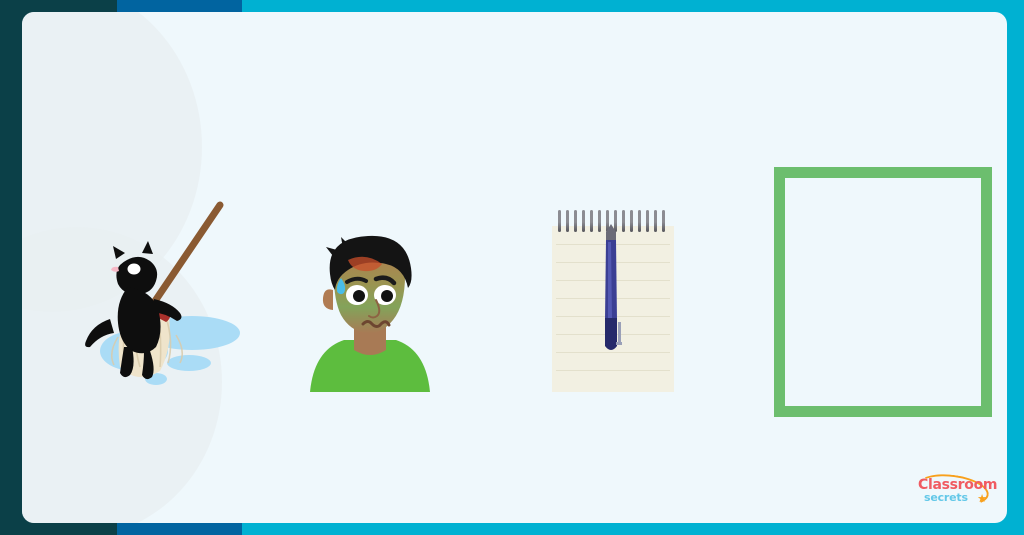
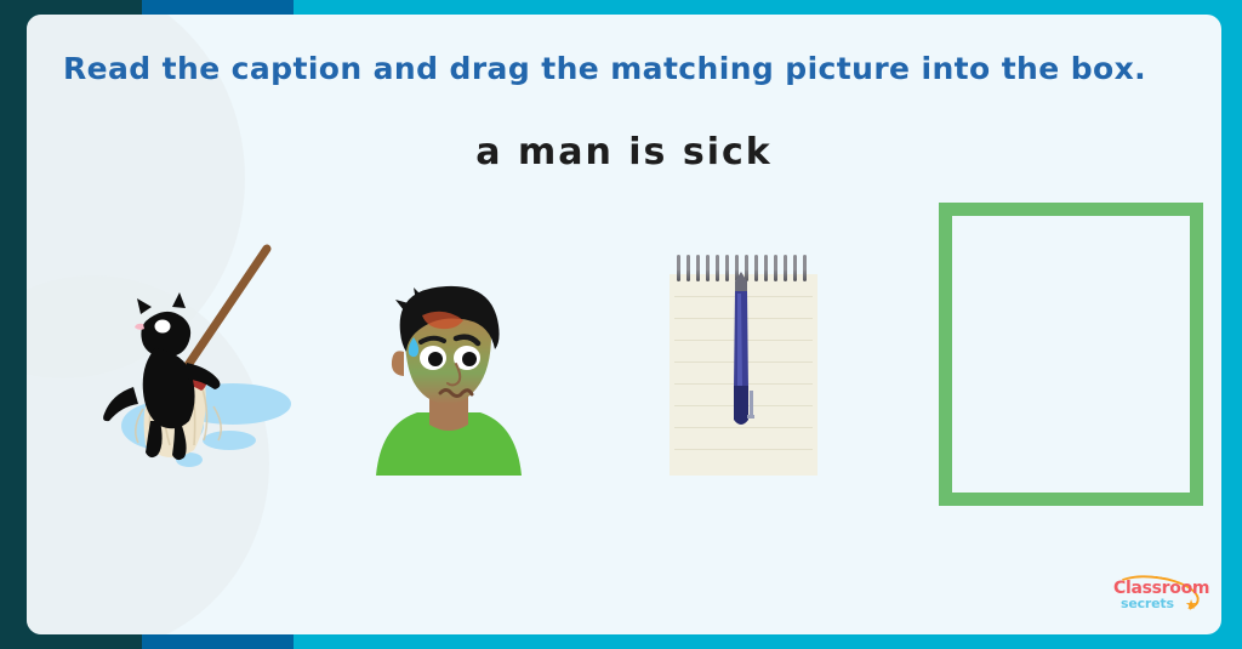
+ Read the caption and drag the matching picture into the box.
+ a man is sick
  Classroom
  secrets
  ★
